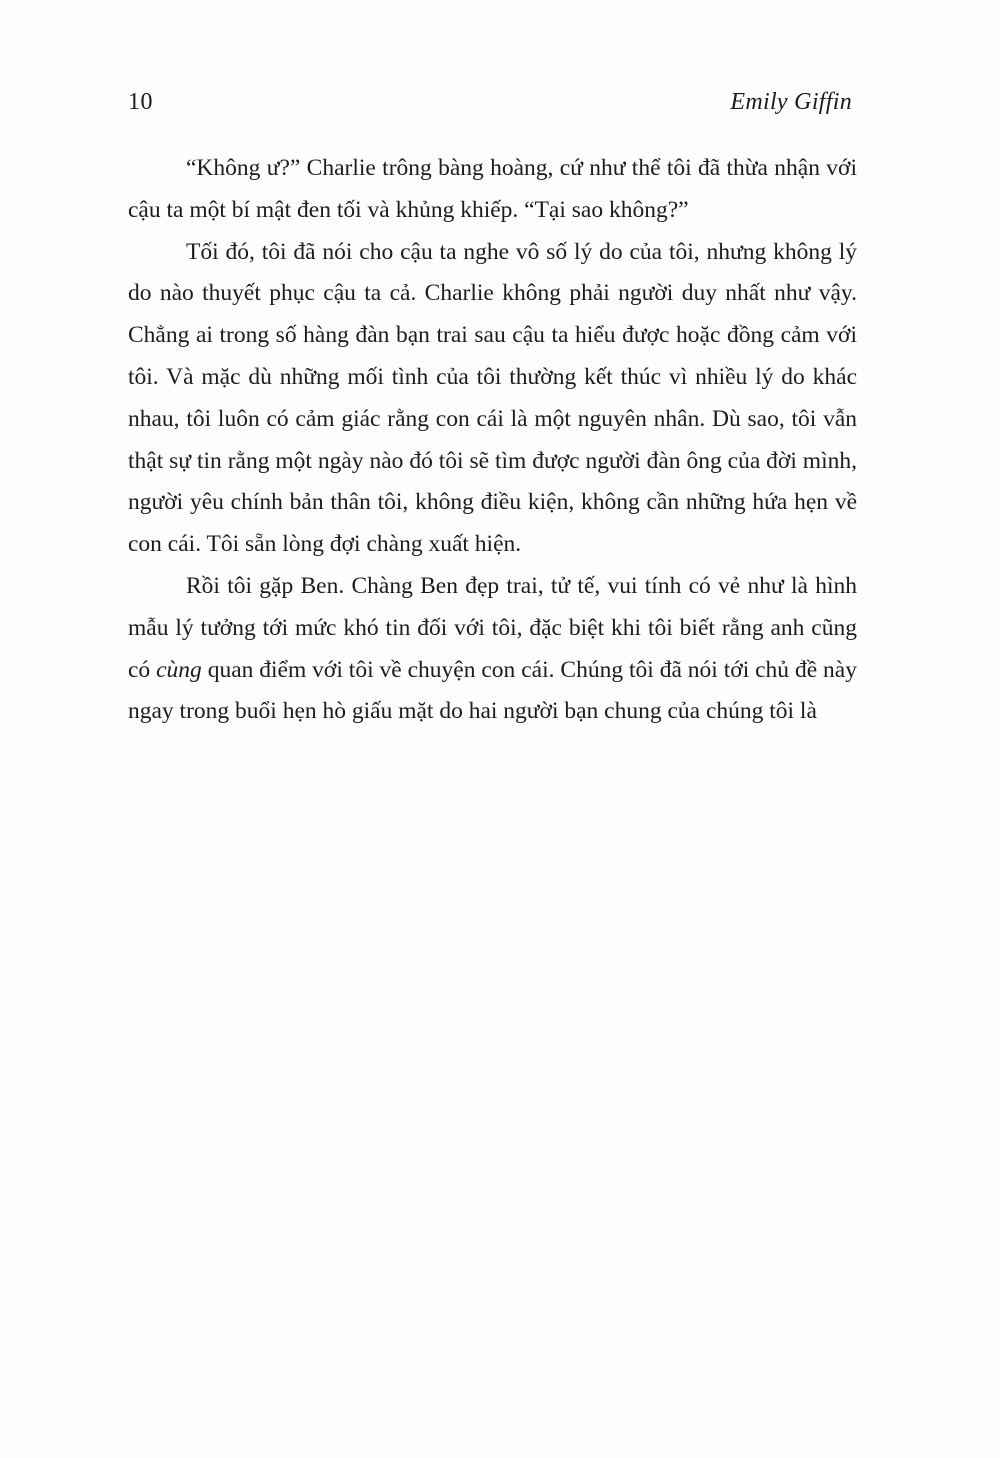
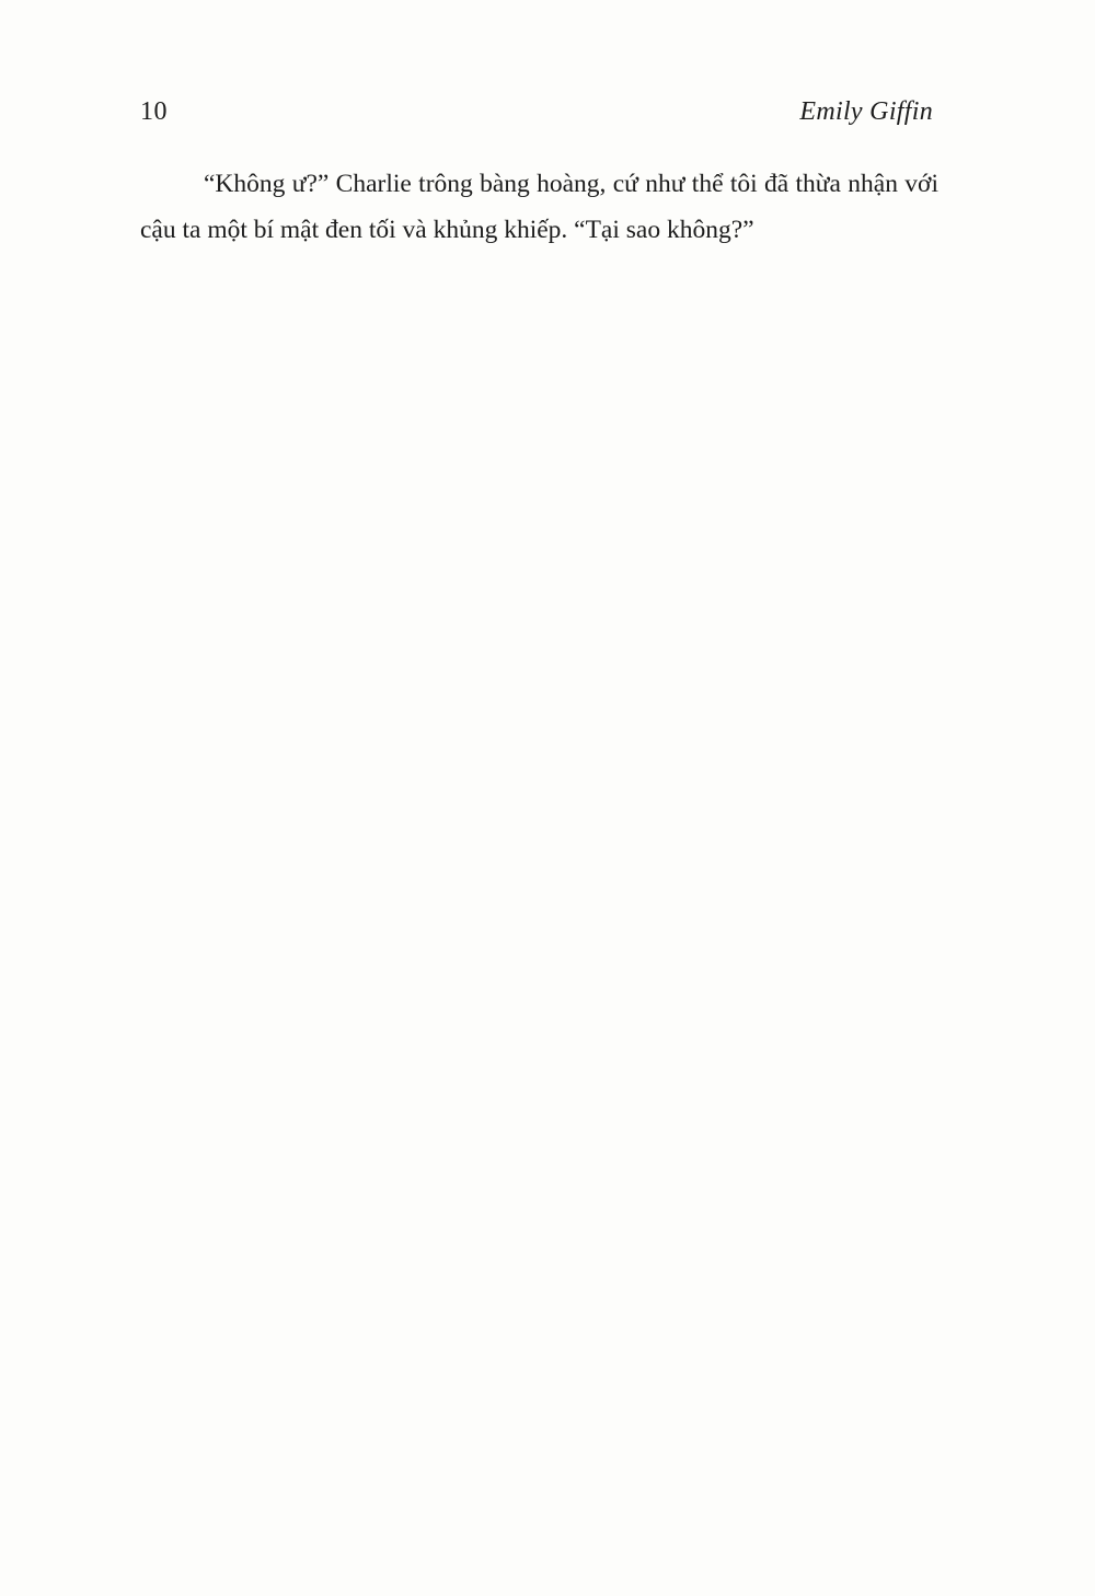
  10
  Emily Giffin
  “Không ư?” Charlie trông bàng hoàng, cứ như thể tôi đã thừa nhận với cậu ta một bí mật đen tối và khủng khiếp. “Tại sao không?”
- Tối đó, tôi đã nói cho cậu ta nghe vô số lý do của tôi, nhưng không lý do nào thuyết phục cậu ta cả. Charlie không phải người duy nhất như vậy. Chẳng ai trong số hàng đàn bạn trai sau cậu ta hiểu được hoặc đồng cảm với tôi. Và mặc dù những mối tình của tôi thường kết thúc vì nhiều lý do khác nhau, tôi luôn có cảm giác rằng con cái là một nguyên nhân. Dù sao, tôi vẫn thật sự tin rằng một ngày nào đó tôi sẽ tìm được người đàn ông của đời mình, người yêu chính bản thân tôi, không điều kiện, không cần những hứa hẹn về con cái. Tôi sẵn lòng đợi chàng xuất hiện.
- Rồi tôi gặp Ben. Chàng Ben đẹp trai, tử tế, vui tính có vẻ như là hình mẫu lý tưởng tới mức khó tin đối với tôi, đặc biệt khi tôi biết rằng anh cũng có cùng quan điểm với tôi về chuyện con cái. Chúng tôi đã nói tới chủ đề này ngay trong buổi hẹn hò giấu mặt do hai người bạn chung của chúng tôi là
